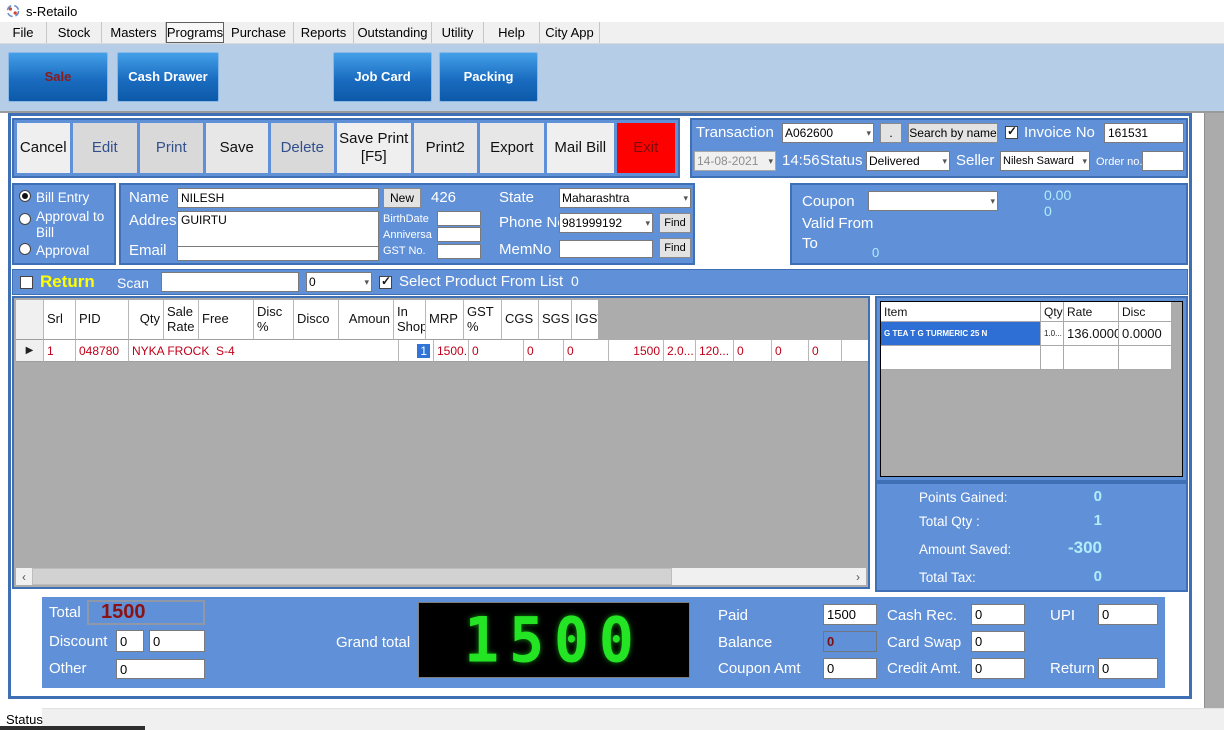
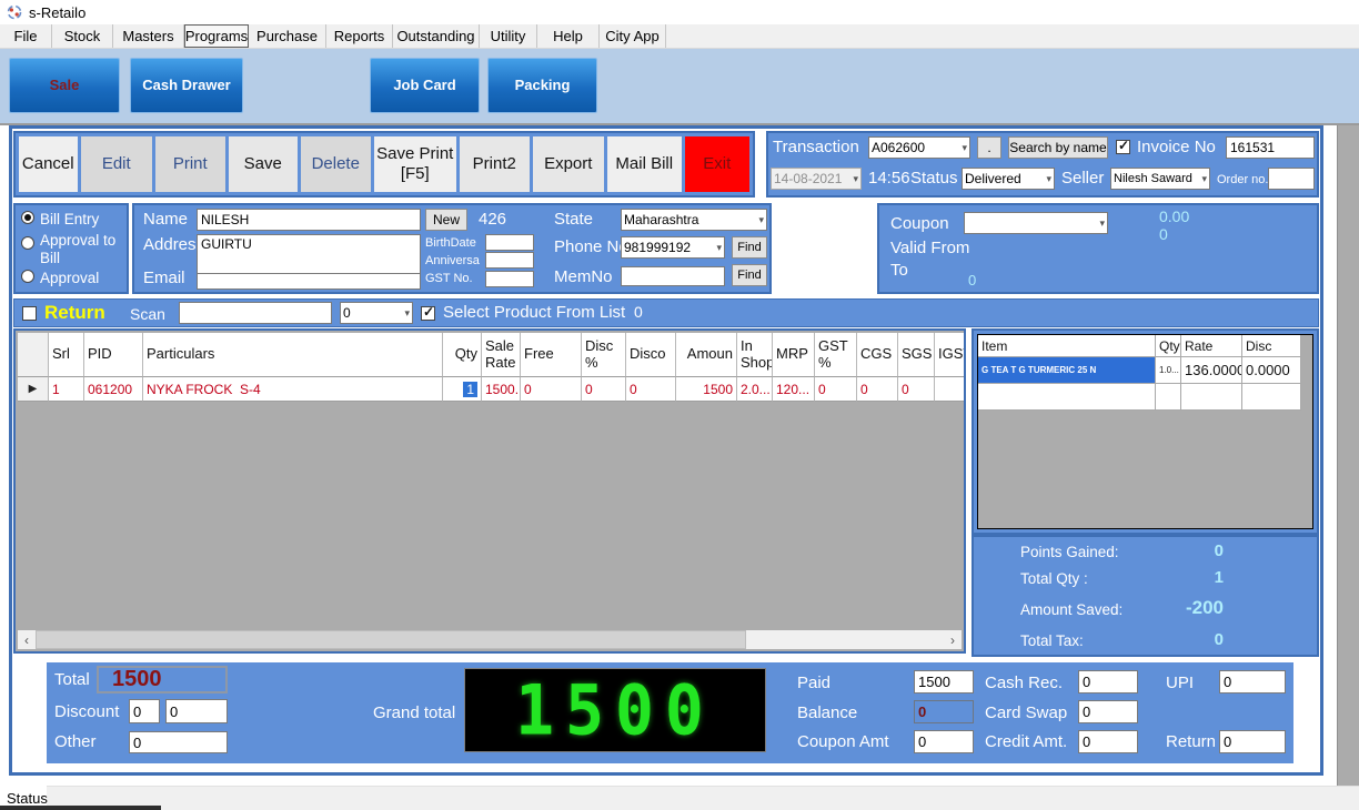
  s-Retailo
  File
  Stock
  Masters
  Programs
  Purchase
  Reports
  Outstanding
  Utility
  Help
  City App
  Sale
  Cash Drawer
  Job Card
  Packing
  Cancel
  Edit
  Print
  Save
  Delete
  Save Print[F5]
  Print2
  Export
  Mail Bill
  Exit
  Transaction
  A062600
  ▾
  .
  Search by name
  Invoice No
  161531
  14-08-2021
  ▾
  14:56
  Status
  Delivered
  ▾
  Seller
  Nilesh Saward
  ▾
  Order no.
  Bill Entry
  Approval to Bill
  Approval
  Name
  NILESH
  New
  426
  Addres
  GUIRTU
  BirthDate
  Anniversa
  Email
  GST No.
  State
  Maharashtra
  ▾
  Phone N
  981999192
  ▾
  Find
  MemNo
  Find
  Coupon
  ▾
  0.00
  0
  Valid From
  To
  0
  Return
  Scan
  0
  ▾
  Select Product From List
  0
  Srl
  PID
+ Particulars
  Qty
  Sale Rate
  Free
  Disc %
  Disco
  Amoun
  In Shop
  MRP
  GST %
  CGS
  SGS
  IGS
  ▶
  1
- 048780
+ 061200
  NYKA FROCK S-4
  1
  0
  0
  0
  1500
  2.0...
  120...
  0
  0
  0
  ‹
  ›
  Item
  Qty
  Rate
  Disc
  G TEA T G TURMERIC 25 N
  1.0...
  136.0000
  0.0000
  Points Gained:
  0
  Total Qty :
  1
  Amount Saved:
- -300
+ -200
  Total Tax:
  0
  Total
  1500
  Discount
  0
  0
  Other
  0
  Grand total
  1500
  Paid
  1500
  Balance
  0
  Coupon Amt
  0
  Cash Rec.
  0
  Card Swap
  0
  Credit Amt.
  0
  UPI
  0
  Return
  0
  Status
